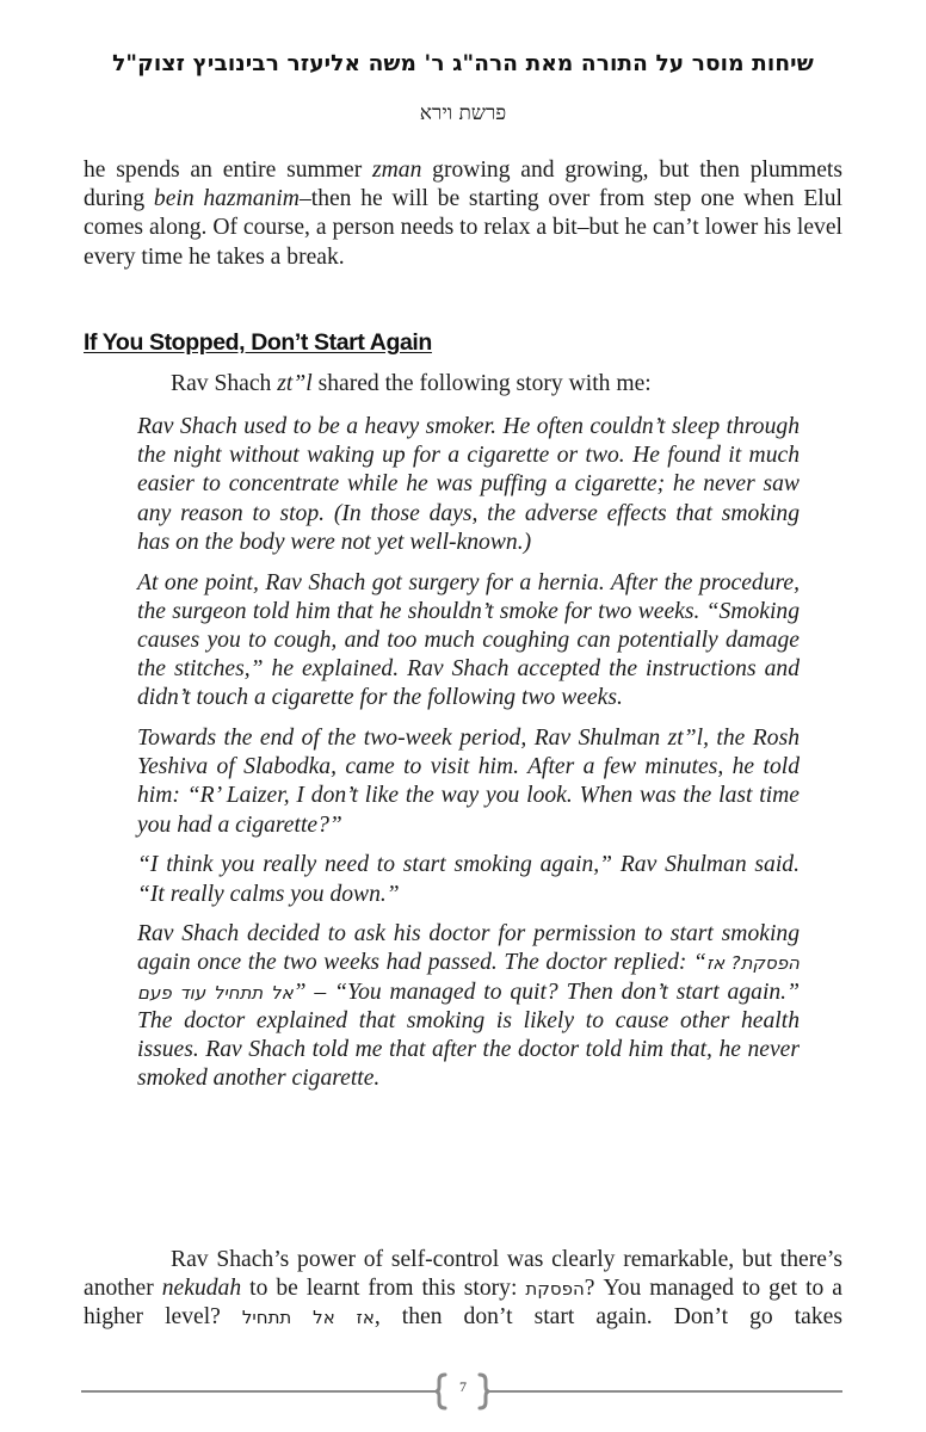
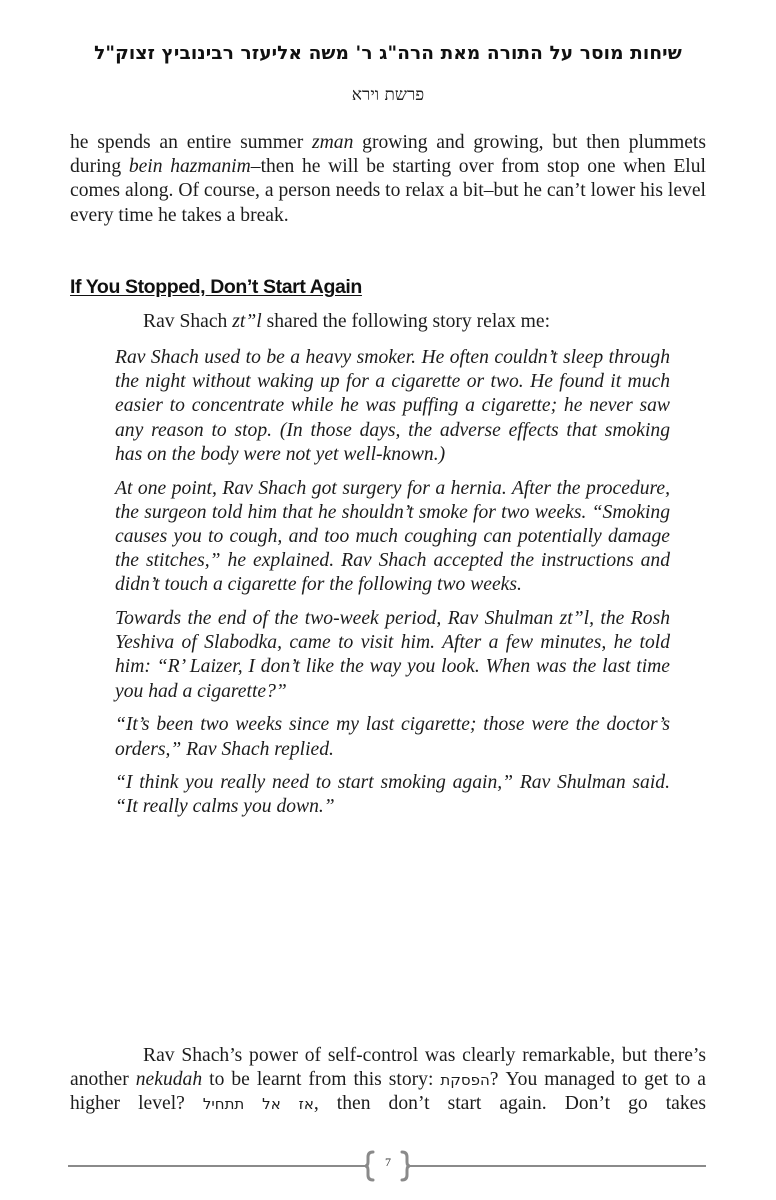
  שיחות מוסר על התורה מאת הרה"ג ר' משה אליעזר רבינוביץ זצוק"ל
  פרשת וירא
- he spends an entire summer zman growing and growing, but then plummets during bein hazmanim–then he will be starting over from step one when Elul comes along. Of course, a person needs to relax a bit–but he can’t lower his level every time he takes a break.
+ he spends an entire summer zman growing and growing, but then plummets during bein hazmanim–then he will be starting over from stop one when Elul comes along. Of course, a person needs to relax a bit–but he can’t lower his level every time he takes a break.
  If You Stopped, Don’t Start Again
- Rav Shach zt”l shared the following story with me:
+ Rav Shach zt”l shared the following story relax me:
  Rav Shach used to be a heavy smoker. He often couldn’t sleep through the night without waking up for a cigarette or two. He found it much easier to concentrate while he was puffing a cigarette; he never saw any reason to stop. (In those days, the adverse effects that smoking has on the body were not yet well-known.)
  At one point, Rav Shach got surgery for a hernia. After the procedure, the surgeon told him that he shouldn’t smoke for two weeks. “Smoking causes you to cough, and too much coughing can potentially damage the stitches,” he explained. Rav Shach accepted the instructions and didn’t touch a cigarette for the following two weeks.
  Towards the end of the two-week period, Rav Shulman zt”l, the Rosh Yeshiva of Slabodka, came to visit him. After a few minutes, he told him: “R’ Laizer, I don’t like the way you look. When was the last time you had a cigarette?”
+ “It’s been two weeks since my last cigarette; those were the doctor’s orders,” Rav Shach replied.
  “I think you really need to start smoking again,” Rav Shulman said. “It really calms you down.”
- Rav Shach decided to ask his doctor for permission to start smoking again once the two weeks had passed. The doctor replied: “ הפסקת? אז אל תתחיל עוד פעם ” – “You managed to quit? Then don’t start again.” The doctor explained that smoking is likely to cause other health issues. Rav Shach told me that after the doctor told him that, he never smoked another cigarette.
  Rav Shach’s power of self-control was clearly remarkable, but there’s another nekudah to be learnt from this story: הפסקת ? You managed to get to a higher level? אז אל תתחיל , then don’t start again. Don’t go takes
  7
